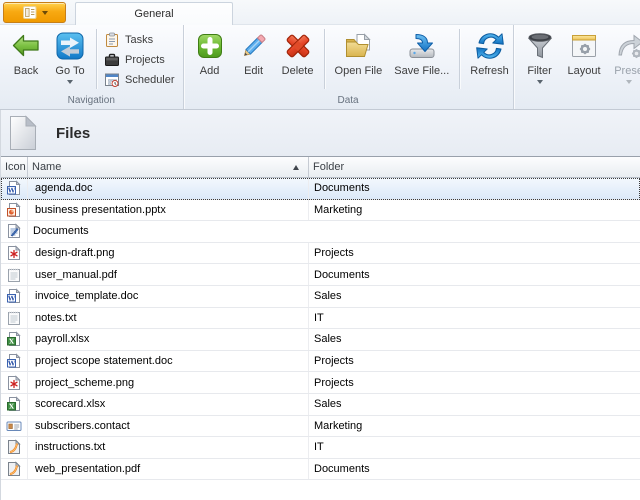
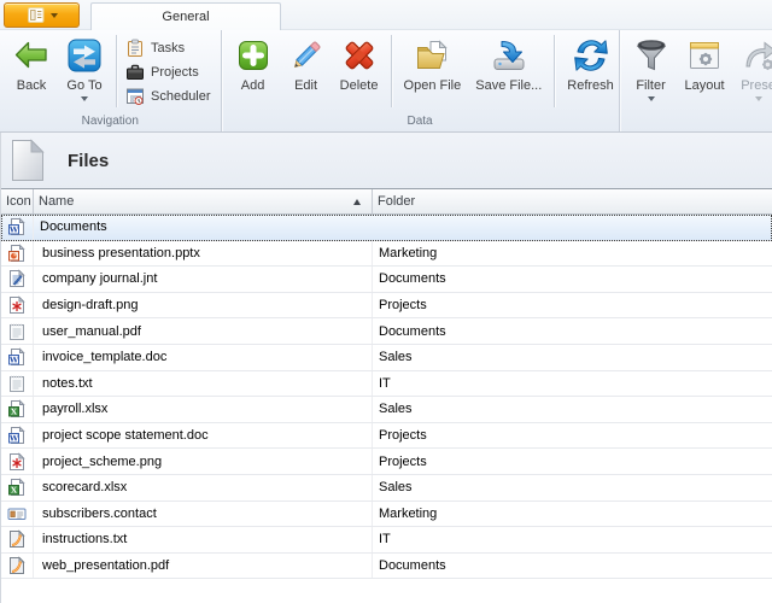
  General
  Back
  Go To
  Tasks
  Projects
  Scheduler
  Navigation
  Add
  Edit
  Delete
  Open File
  Save File...
  Refresh
  Data
  Filter
  Layout
  Pres
  Files
  Icon
  Name
  Folder
  W
- agenda.doc
  Documents
  business presentation.pptx
  Marketing
+ company journal.jnt
  Documents
  design-draft.png
  Projects
  user_manual.pdf
  Documents
  W
  invoice_template.doc
  Sales
  notes.txt
  IT
  X
  payroll.xlsx
  Sales
  W
  project scope statement.doc
  Projects
  project_scheme.png
  Projects
  X
  scorecard.xlsx
  Sales
  subscribers.contact
  Marketing
  instructions.txt
  IT
  web_presentation.pdf
  Documents
